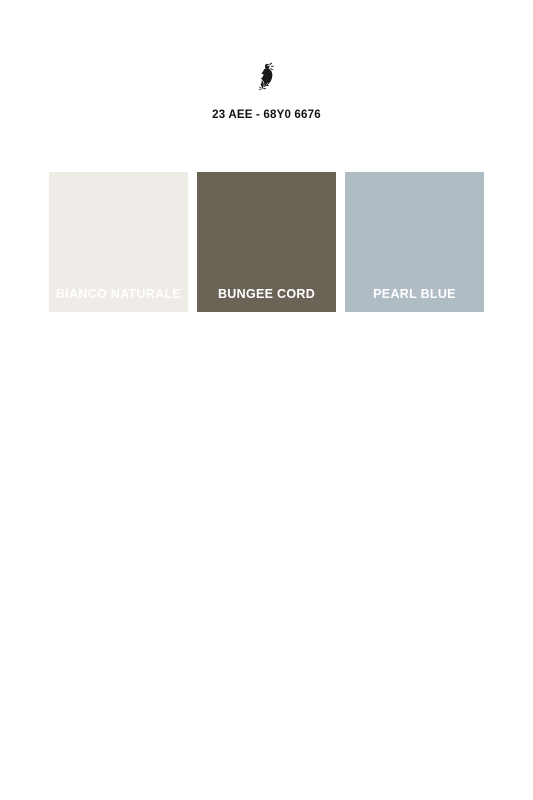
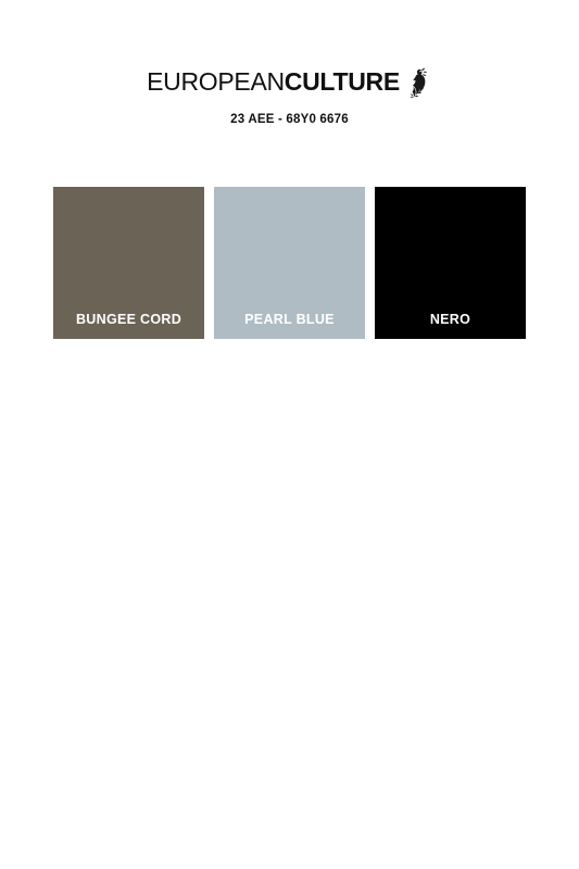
+ EUROPEANCULTURE
  23 AEE - 68Y0 6676
- BIANCO NATURALE
  BUNGEE CORD
  PEARL BLUE
+ NERO
